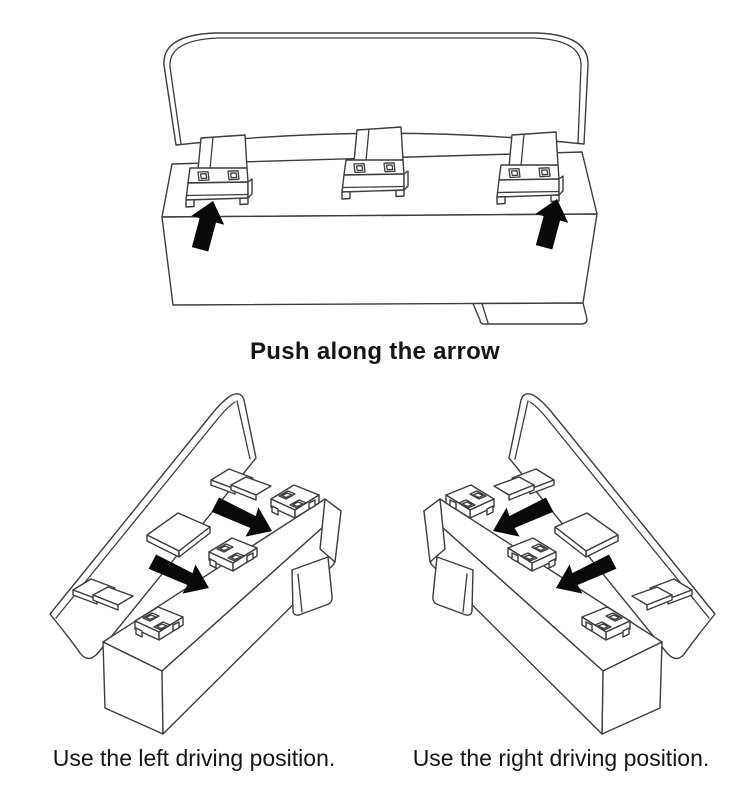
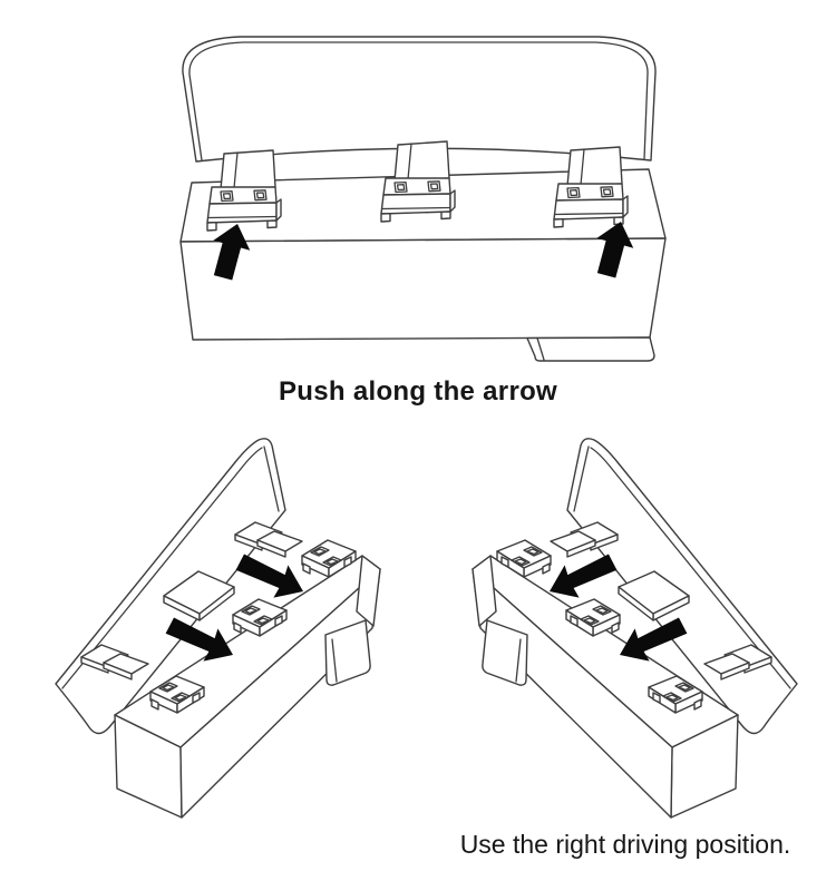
  Push along the arrow
- Use the left driving position.
  Use the right driving position.
